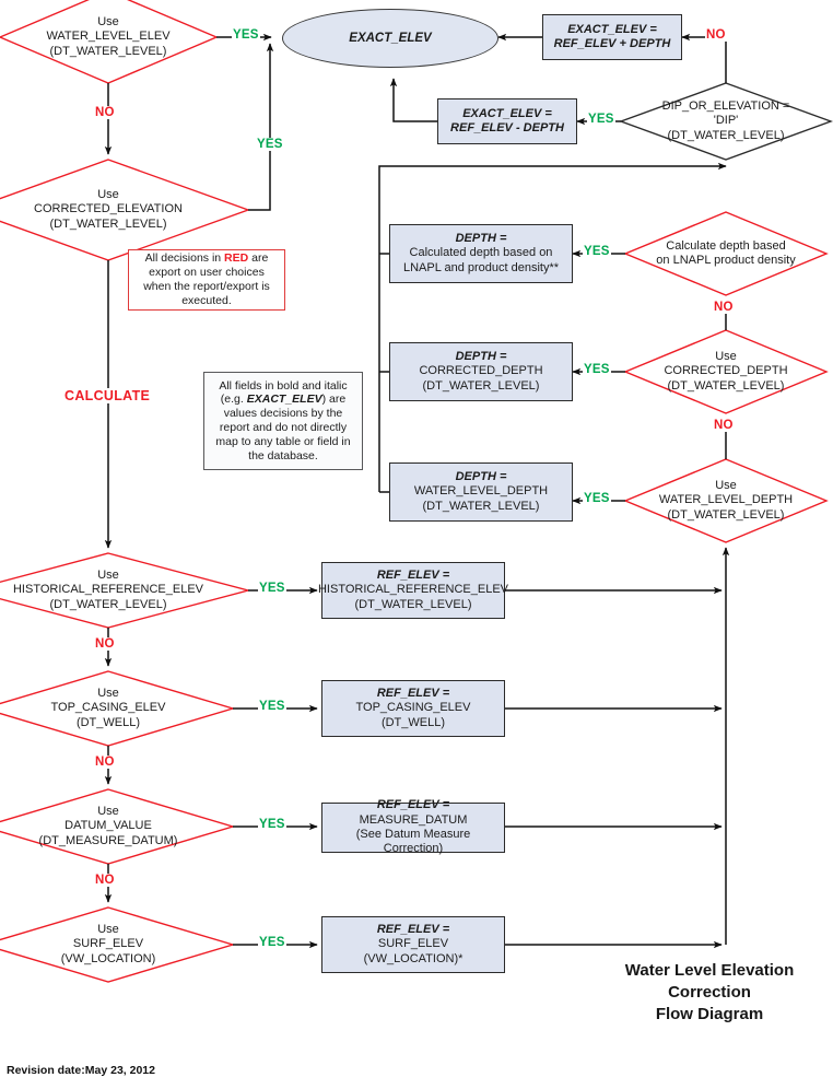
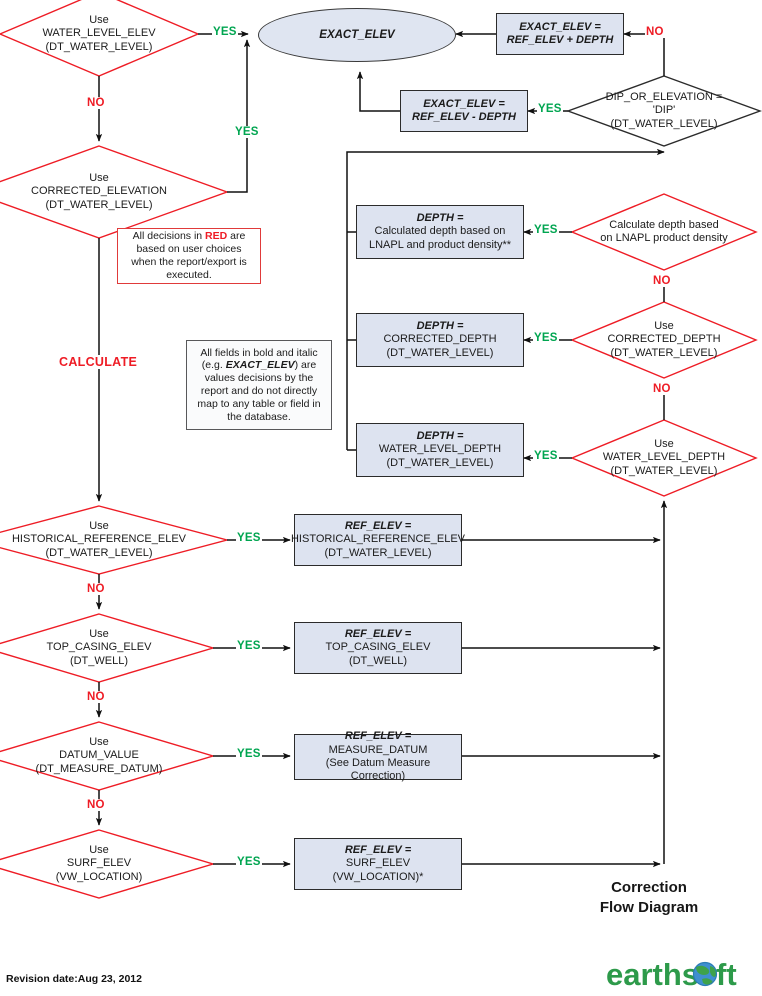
  EXACT_ELEV
  Use
  WATER_LEVEL_ELEV
  (DT_WATER_LEVEL)
  Use
  CORRECTED_ELEVATION
  (DT_WATER_LEVEL)
  DIP_OR_ELEVATION = 'DIP'
  (DT_WATER_LEVEL)
  Calculate depth based
  on LNAPL product density
  Use
  CORRECTED_DEPTH
  (DT_WATER_LEVEL)
  Use
  WATER_LEVEL_DEPTH
  (DT_WATER_LEVEL)
  Use
  HISTORICAL_REFERENCE_ELEV
  (DT_WATER_LEVEL)
  Use
  TOP_CASING_ELEV
  (DT_WELL)
  Use
  DATUM_VALUE
  (DT_MEASURE_DATUM)
  Use
  SURF_ELEV
  (VW_LOCATION)
  EXACT_ELEV =
  REF_ELEV + DEPTH
  EXACT_ELEV =
  REF_ELEV - DEPTH
  DEPTH =
  Calculated depth based on
  LNAPL and product density**
  DEPTH =
  CORRECTED_DEPTH
  (DT_WATER_LEVEL)
  DEPTH =
  WATER_LEVEL_DEPTH
  (DT_WATER_LEVEL)
  REF_ELEV =
  HISTORICAL_REFERENCE_ELEV
  (DT_WATER_LEVEL)
  REF_ELEV =
  TOP_CASING_ELEV
  (DT_WELL)
  REF_ELEV = MEASURE_DATUM
  (See Datum Measure Correction)
  REF_ELEV =
  SURF_ELEV
  (VW_LOCATION)*
- All decisions in RED are export on user choices when the report/export is executed.
+ All decisions in RED are based on user choices when the report/export is executed.
  All fields in bold and italic (e.g. EXACT_ELEV) are values decisions by the report and do not directly map to any table or field in the database.
  YES
  NO
  YES
  NO
  YES
  YES
  NO
  YES
  NO
  YES
  CALCULATE
  YES
  NO
  YES
  NO
  YES
  NO
  YES
- Water Level Elevation
  Correction
  Flow Diagram
- Revision date:May 23, 2012
+ Revision date:Aug 23, 2012
+ earths
+ ft
